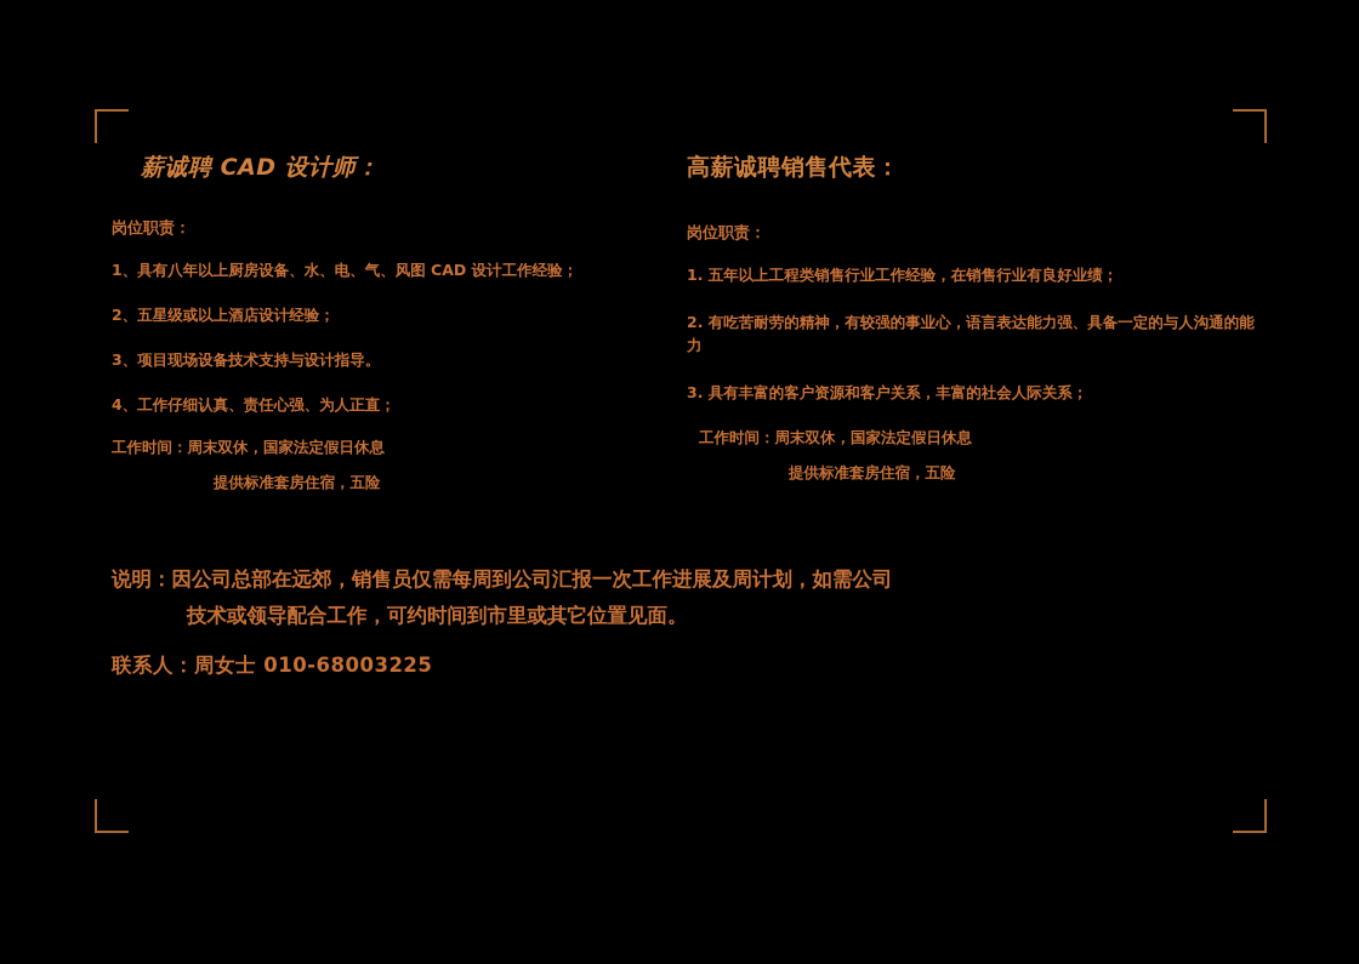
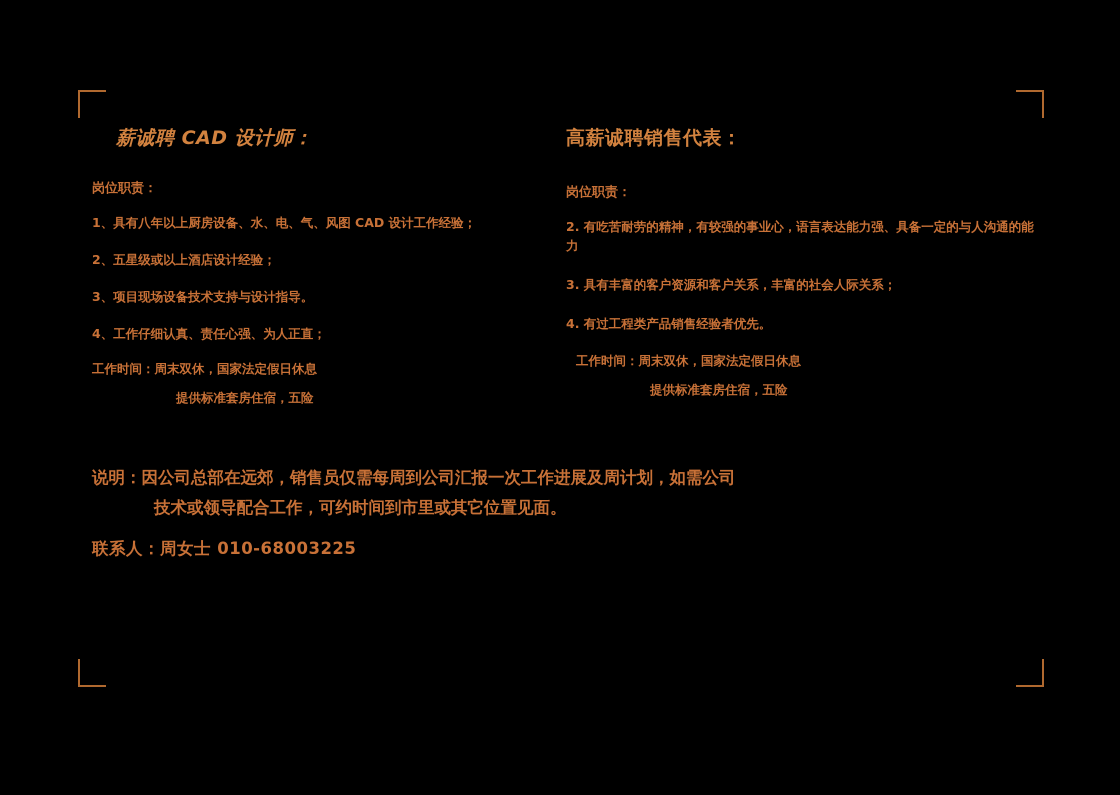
  薪诚聘 CAD 设计师：
  岗位职责：
  1、具有八年以上厨房设备、水、电、气、风图 CAD 设计工作经验；
  2、五星级或以上酒店设计经验；
  3、项目现场设备技术支持与设计指导。
  4、工作仔细认真、责任心强、为人正直；
  工作时间：周末双休，国家法定假日休息
  提供标准套房住宿，五险
  高薪诚聘销售代表：
  岗位职责：
- 1. 五年以上工程类销售行业工作经验，在销售行业有良好业绩；
  2. 有吃苦耐劳的精神，有较强的事业心，语言表达能力强、具备一定的与人沟通的能力
  3. 具有丰富的客户资源和客户关系，丰富的社会人际关系；
+ 4. 有过工程类产品销售经验者优先。
  工作时间：周末双休，国家法定假日休息
  提供标准套房住宿，五险
  说明：因公司总部在远郊，销售员仅需每周到公司汇报一次工作进展及周计划，如需公司
  技术或领导配合工作，可约时间到市里或其它位置见面。
  联系人：周女士 010-68003225
